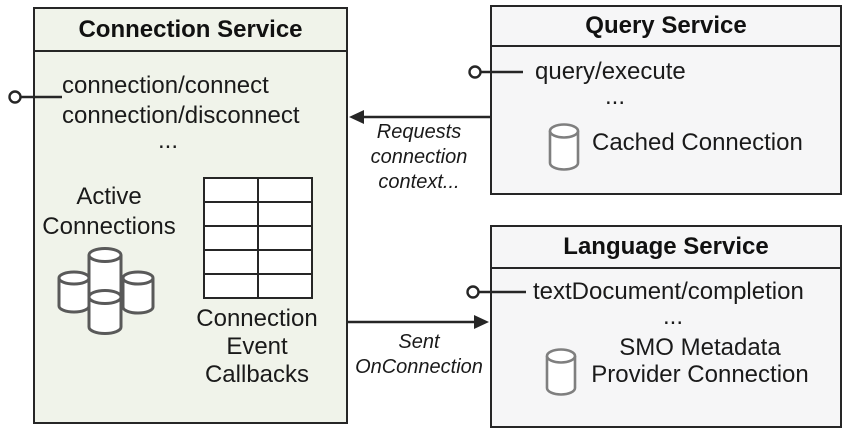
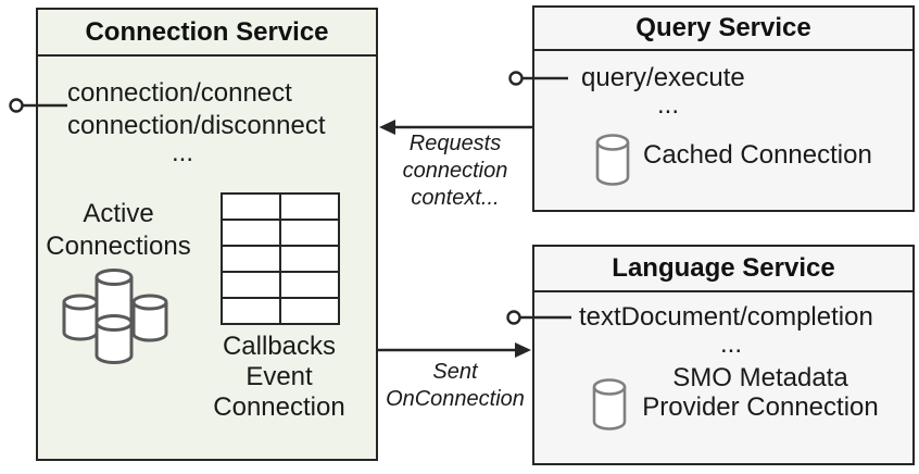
  Connection Service
  connection/connect
  connection/disconnect
  ...
  Active
  Connections
- Connection
+ Callbacks
  Event
- Callbacks
+ Connection
  Query Service
  query/execute
  ...
  Cached Connection
  Language Service
  textDocument/completion
  ...
  SMO Metadata
  Provider Connection
  Requests
  connection
  context...
  Sent
  OnConnection
